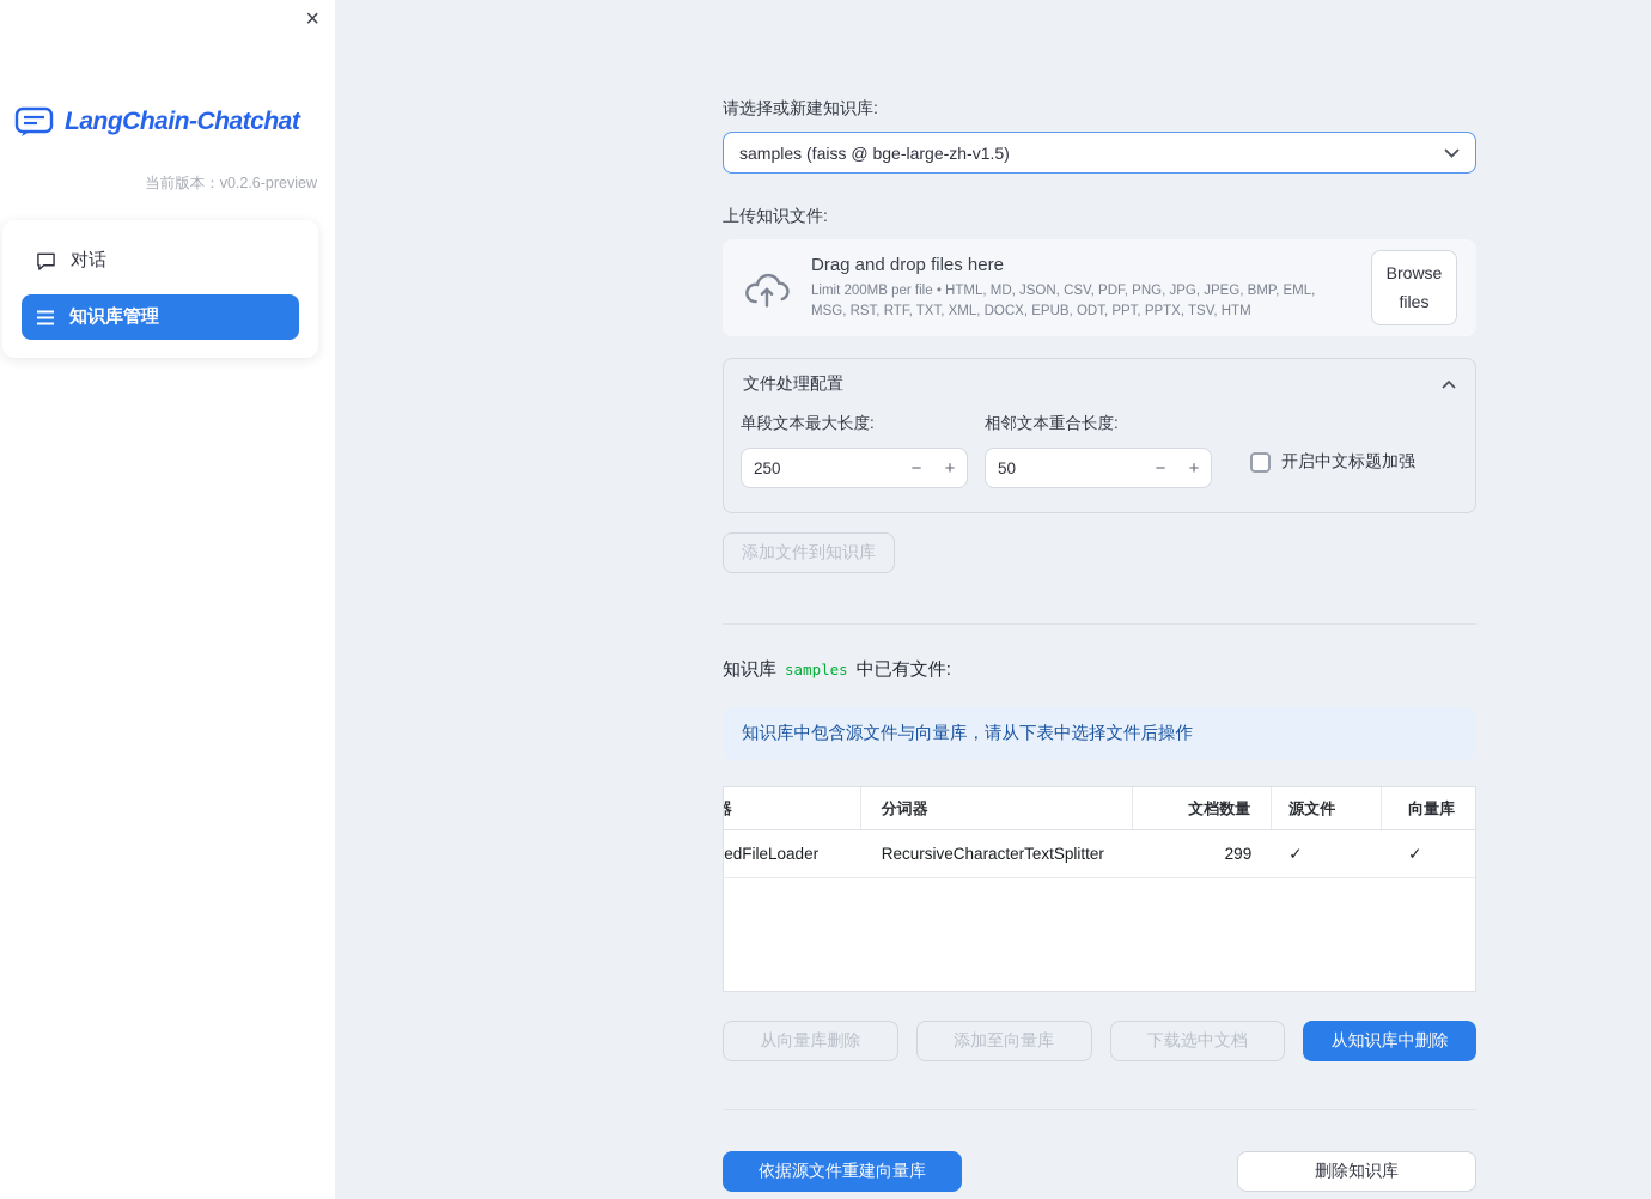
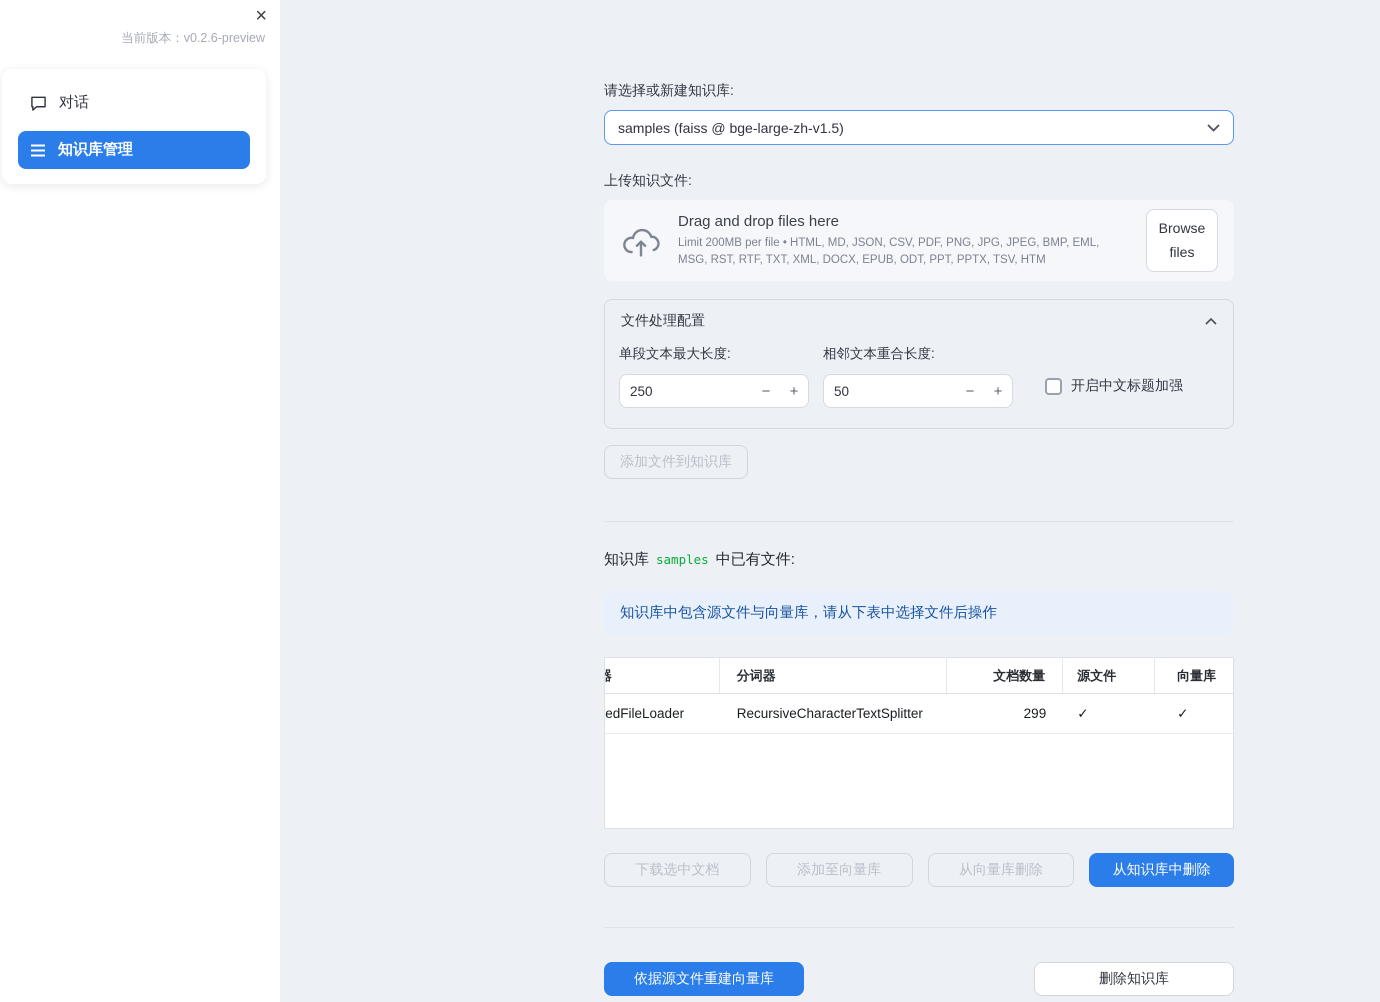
  ×
- LangChain-Chatchat
  当前版本：v0.2.6-preview
  对话
  知识库管理
  请选择或新建知识库:
  samples (faiss @ bge-large-zh-v1.5)
  上传知识文件:
  Drag and drop files here
  Limit 200MB per file • HTML, MD, JSON, CSV, PDF, PNG, JPG, JPEG, BMP, EML, MSG, RST, RTF, TXT, XML, DOCX, EPUB, ODT, PPT, PPTX, TSV, HTM
  Browse files
  文件处理配置
  单段文本最大长度:
  250
  −
  +
  相邻文本重合长度:
  50
  −
  +
  开启中文标题加强
  添加文件到知识库
  知识库
  samples
  中已有文件:
  知识库中包含源文件与向量库，请从下表中选择文件后操作
  分词器
  文档数量
  源文件
  向量库
  RecursiveCharacterTextSplitter
  299
  ✓
  ✓
- 从向量库删除
+ 下载选中文档
  添加至向量库
- 下载选中文档
+ 从向量库删除
  从知识库中删除
  依据源文件重建向量库
  删除知识库
